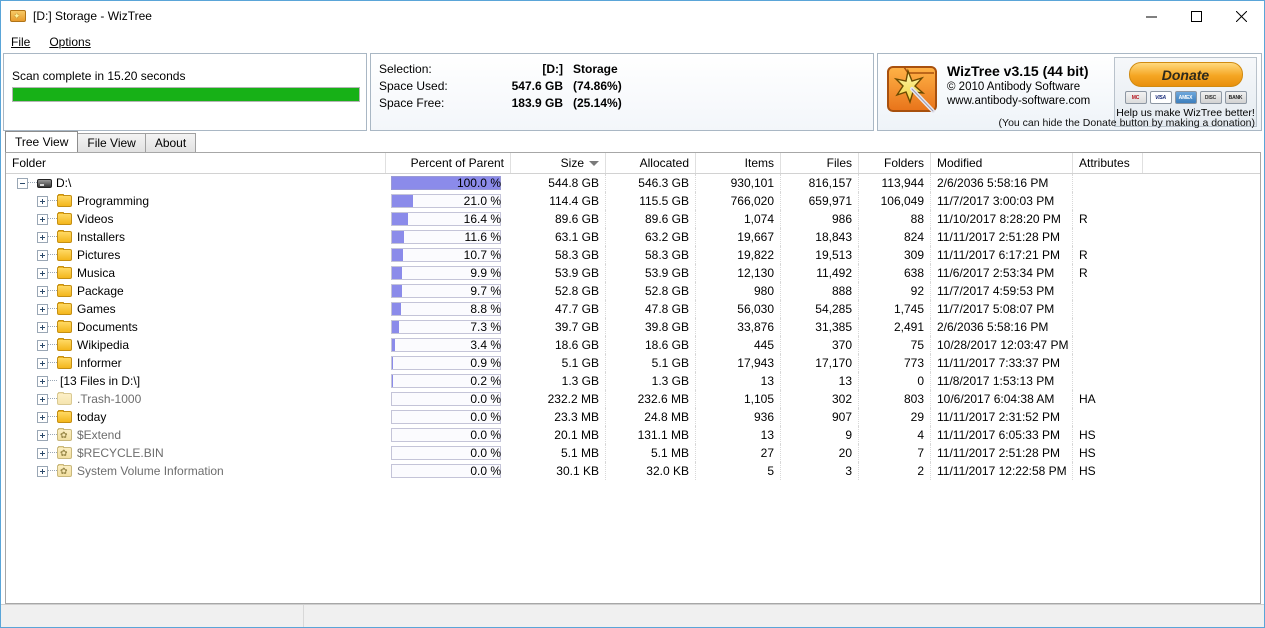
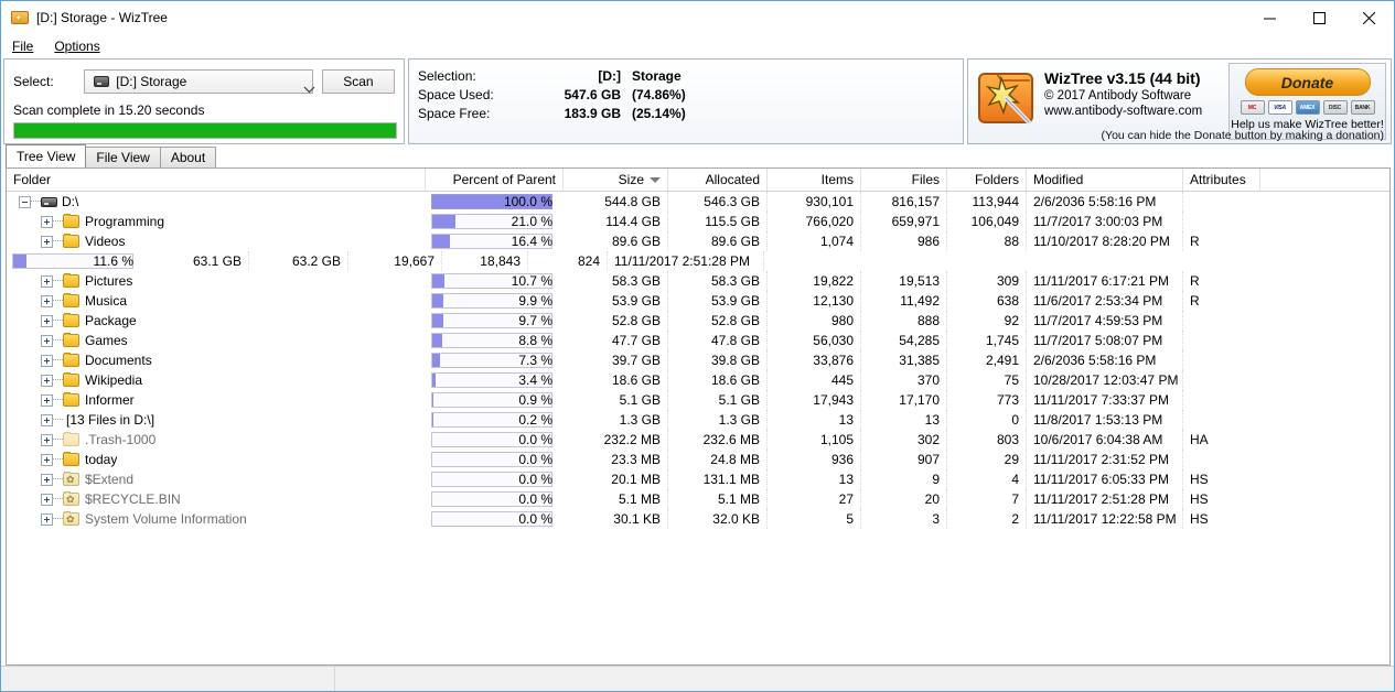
  ✦
  [D:] Storage - WizTree
  File
  Options
+ Select:
+ [D:] Storage
+ Scan
  Scan complete in 15.20 seconds
  Selection:
  [D:]
  Storage
  Space Used:
  547.6 GB
  (74.86%)
  Space Free:
  183.9 GB
  (25.14%)
  WizTree v3.15 (44 bit)
- © 2010 Antibody Software
+ © 2017 Antibody Software
  www.antibody-software.com
  Donate
  Help us make WizTree better!
  (You can hide the Donate button by making a donation)
  Tree View
  File View
  About
  Folder
  Percent of Parent
  Size
  Allocated
  Items
  Files
  Folders
  Modified
  Attributes
  D:\
  100.0 %
  544.8 GB
  546.3 GB
  930,101
  816,157
  113,944
  2/6/2036 5:58:16 PM
  Programming
  21.0 %
  114.4 GB
  115.5 GB
  766,020
  659,971
  106,049
  11/7/2017 3:00:03 PM
  Videos
  16.4 %
  89.6 GB
  89.6 GB
  1,074
  986
  88
  11/10/2017 8:28:20 PM
  R
- Installers
  11.6 %
  63.1 GB
  63.2 GB
  19,667
  18,843
  824
  11/11/2017 2:51:28 PM
  Pictures
  10.7 %
  58.3 GB
  58.3 GB
  19,822
  19,513
  309
  11/11/2017 6:17:21 PM
  R
  Musica
  9.9 %
  53.9 GB
  53.9 GB
  12,130
  11,492
  638
  11/6/2017 2:53:34 PM
  R
  Package
  9.7 %
  52.8 GB
  52.8 GB
  980
  888
  92
  11/7/2017 4:59:53 PM
  Games
  8.8 %
  47.7 GB
  47.8 GB
  56,030
  54,285
  1,745
  11/7/2017 5:08:07 PM
  Documents
  7.3 %
  39.7 GB
  39.8 GB
  33,876
  31,385
  2,491
  2/6/2036 5:58:16 PM
  Wikipedia
  3.4 %
  18.6 GB
  18.6 GB
  445
  370
  75
  10/28/2017 12:03:47 PM
  Informer
  0.9 %
  5.1 GB
  5.1 GB
  17,943
  17,170
  773
  11/11/2017 7:33:37 PM
  [13 Files in D:\]
  0.2 %
  1.3 GB
  1.3 GB
  13
  13
  0
  11/8/2017 1:53:13 PM
  .Trash-1000
  0.0 %
  232.2 MB
  232.6 MB
  1,105
  302
  803
  10/6/2017 6:04:38 AM
  HA
  today
  0.0 %
  23.3 MB
  24.8 MB
  936
  907
  29
  11/11/2017 2:31:52 PM
  $Extend
  0.0 %
  20.1 MB
  131.1 MB
  13
  9
  4
  11/11/2017 6:05:33 PM
  HS
  $RECYCLE.BIN
  0.0 %
  5.1 MB
  5.1 MB
  27
  20
  7
  11/11/2017 2:51:28 PM
  HS
  System Volume Information
  0.0 %
  30.1 KB
  32.0 KB
  5
  3
  2
  11/11/2017 12:22:58 PM
  HS
